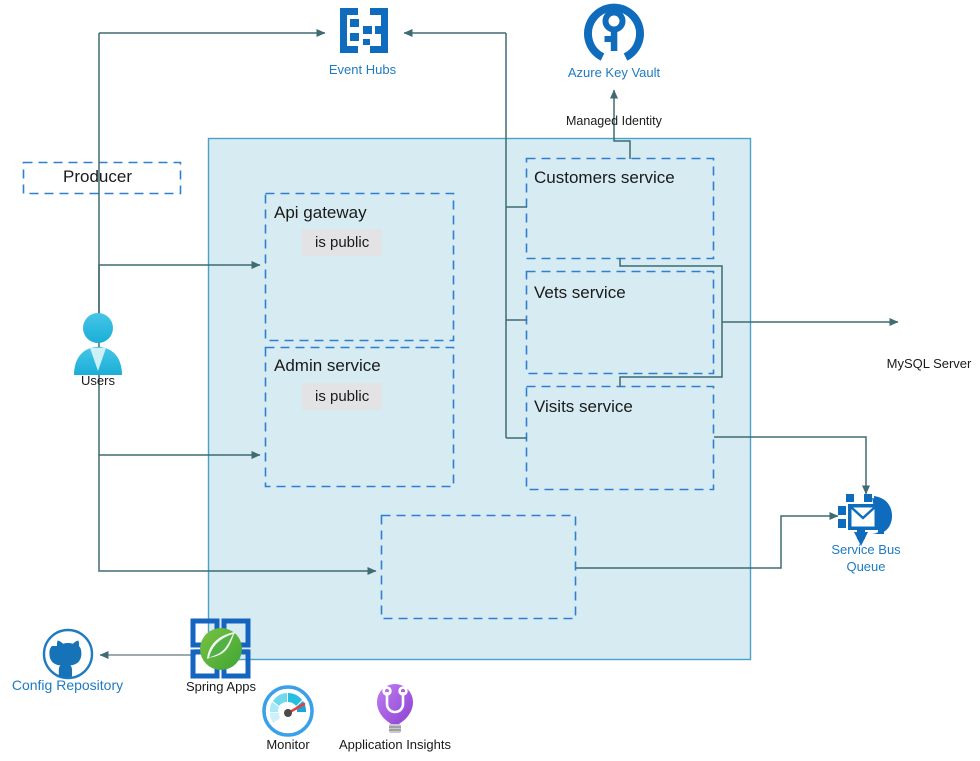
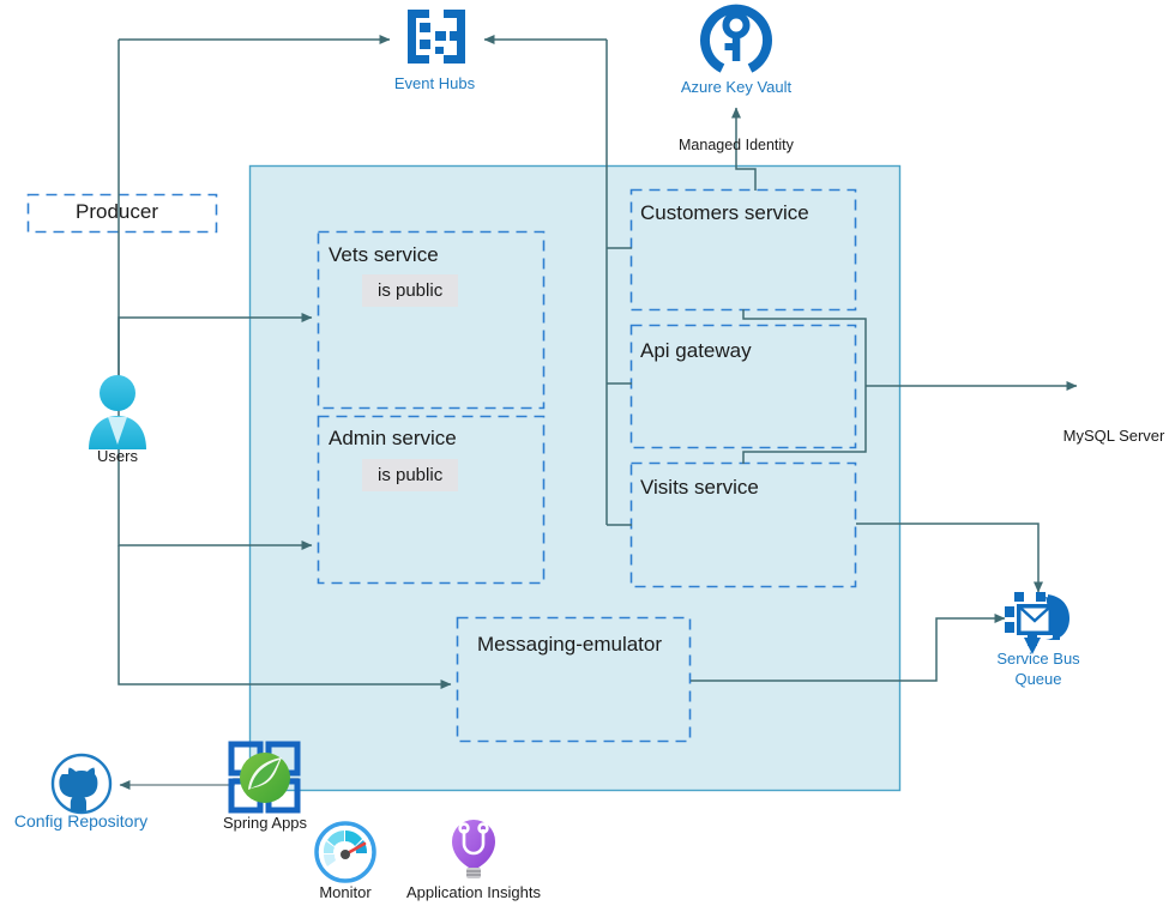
  Producer
- Api gateway
+ Vets service
  is public
  Admin service
  is public
+ Messaging-emulator
  Customers service
- Vets service
+ Api gateway
  Visits service
  Managed Identity
  Event Hubs
  Azure Key Vault
  MySQL Server
  Service Bus
  Queue
  Users
  Config Repository
  Spring Apps
  Monitor
  Application Insights
